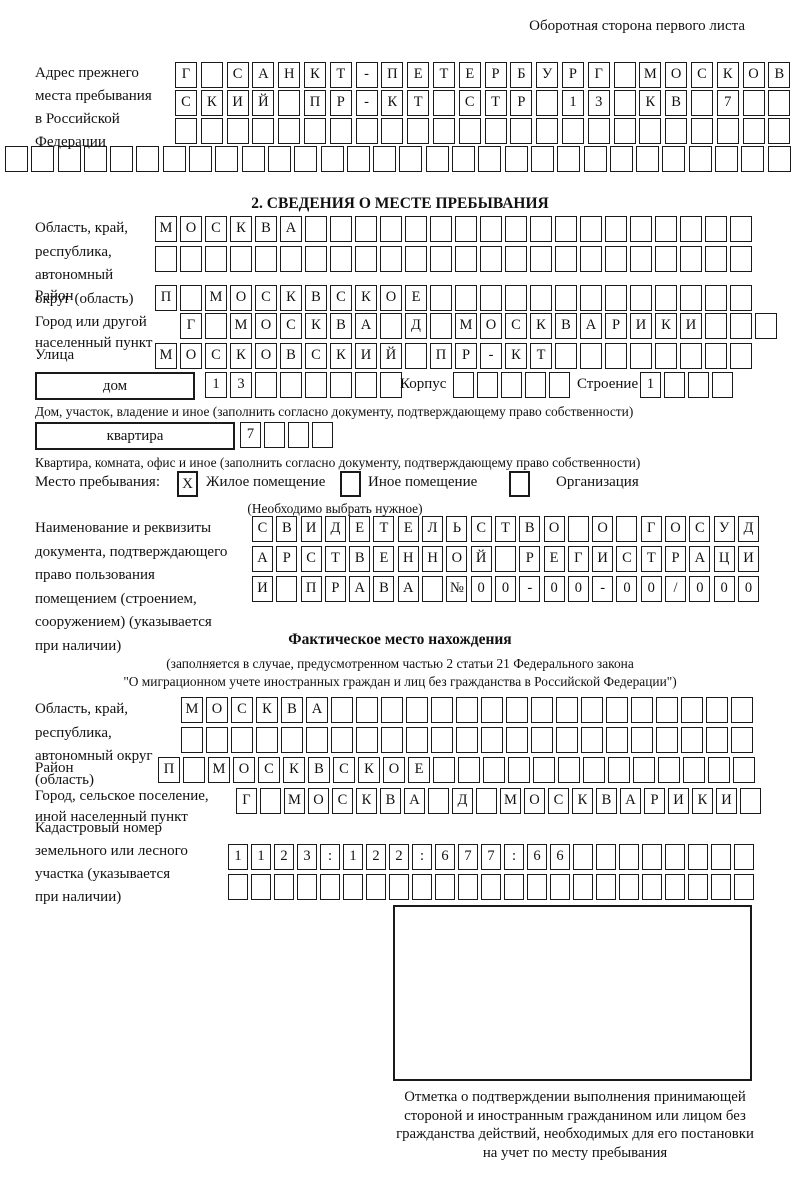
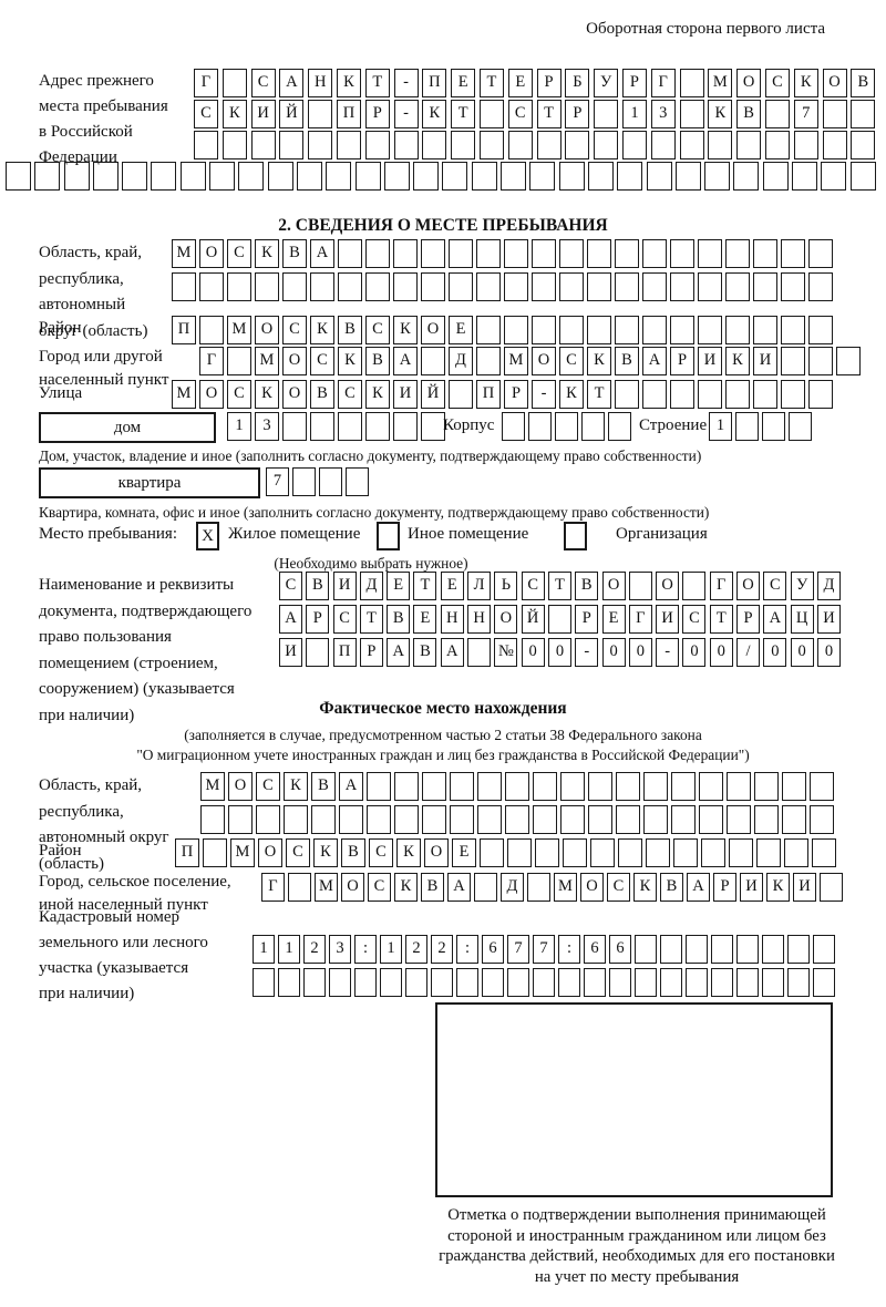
  Оборотная сторона первого листа
  Адрес прежнего
  места пребывания
  в Российской
  Федерации
  Г С А Н К Т - П Е Т Е Р Б У Р Г М О С К О В
  С К И Й П Р - К Т С Т Р 1 3 К В 7
  2. СВЕДЕНИЯ О МЕСТЕ ПРЕБЫВАНИЯ
  Область, край,
  республика,
  автономный
  округ (область)
  М О С К В А
  Район
  П М О С К В С К О Е
  Город или другой
  населенный пункт
  Г М О С К В А Д М О С К В А Р И К И
  Улица
  М О С К О В С К И Й П Р - К Т
  дом
  1 3
  Корпус
  Строение
  1
  Дом, участок, владение и иное (заполнить согласно документу, подтверждающему право собственности)
  квартира
  7
  Квартира, комната, офис и иное (заполнить согласно документу, подтверждающему право собственности)
  Место пребывания:
  X
  Жилое помещение
  Иное помещение
  Организация
  (Необходимо выбрать нужное)
  Наименование и реквизиты
  документа, подтверждающего
  право пользования
  помещением (строением,
  сооружением) (указывается
  при наличии)
  С В И Д Е Т Е Л Ь С Т В О О Г О С У Д
  А Р С Т В Е Н Н О Й Р Е Г И С Т Р А Ц И
  И П Р А В А № 0 0 - 0 0 - 0 0 / 0 0 0
  Фактическое место нахождения
- (заполняется в случае, предусмотренном частью 2 статьи 21 Федерального закона
+ (заполняется в случае, предусмотренном частью 2 статьи 38 Федерального закона
  "О миграционном учете иностранных граждан и лиц без гражданства в Российской Федерации")
  Область, край,
  республика,
  автономный округ
  (область)
  М О С К В А
  Район
  П М О С К В С К О Е
  Город, сельское поселение,
  иной населенный пункт
  Г М О С К В А Д М О С К В А Р И К И
  Кадастровый номер
  земельного или лесного
  участка (указывается
  при наличии)
  1 1 2 3 : 1 2 2 : 6 7 7 : 6 6
  Отметка о подтверждении выполнения принимающей
  стороной и иностранным гражданином или лицом без
  гражданства действий, необходимых для его постановки
  на учет по месту пребывания
